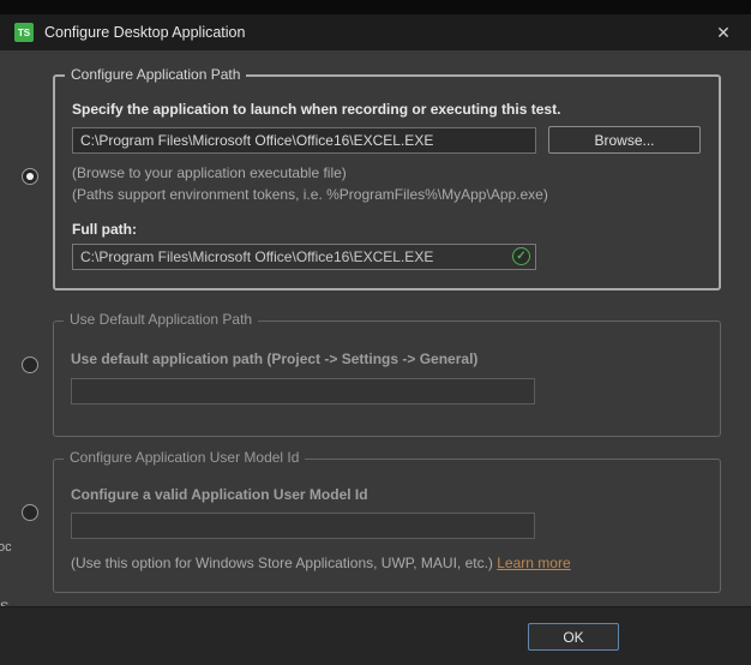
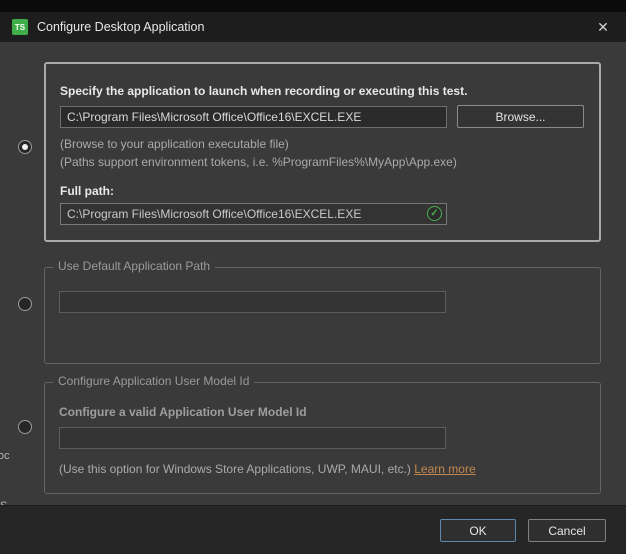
  TS
  Configure Desktop Application
  ✕
  oc
- Configure Application Path
  Specify the application to launch when recording or executing this test.
  C:\Program Files\Microsoft Office\Office16\EXCEL.EXE
  Browse...
  (Browse to your application executable file)
  (Paths support environment tokens, i.e. %ProgramFiles%\MyApp\App.exe)
  Full path:
  C:\Program Files\Microsoft Office\Office16\EXCEL.EXE
  ✓
  Use Default Application Path
- Use default application path (Project -> Settings -> General)
  Configure Application User Model Id
  Configure a valid Application User Model Id
  (Use this option for Windows Store Applications, UWP, MAUI, etc.) Learn more
  OK
+ Cancel
